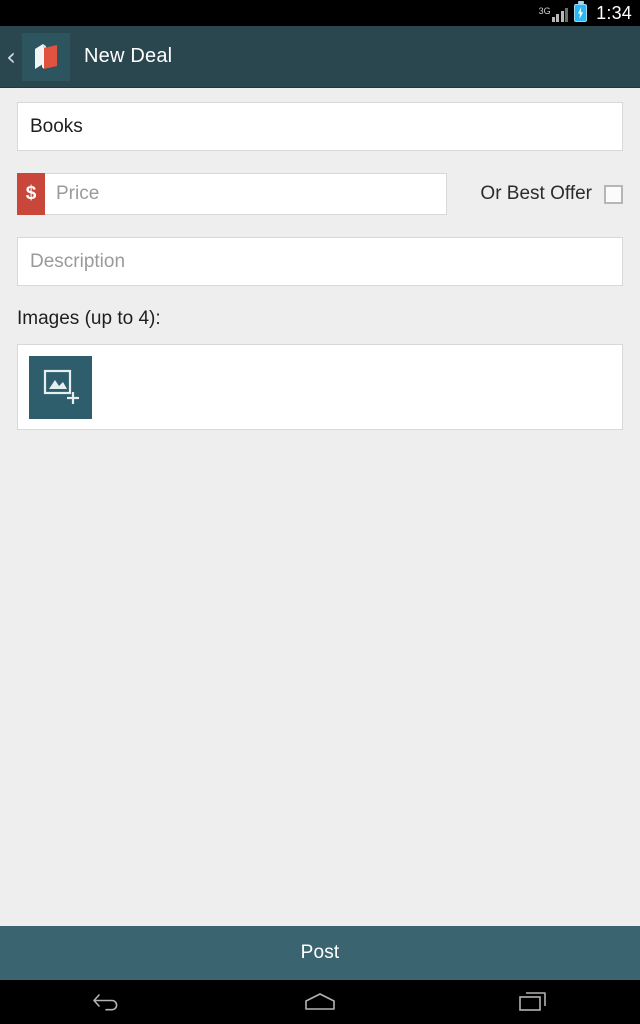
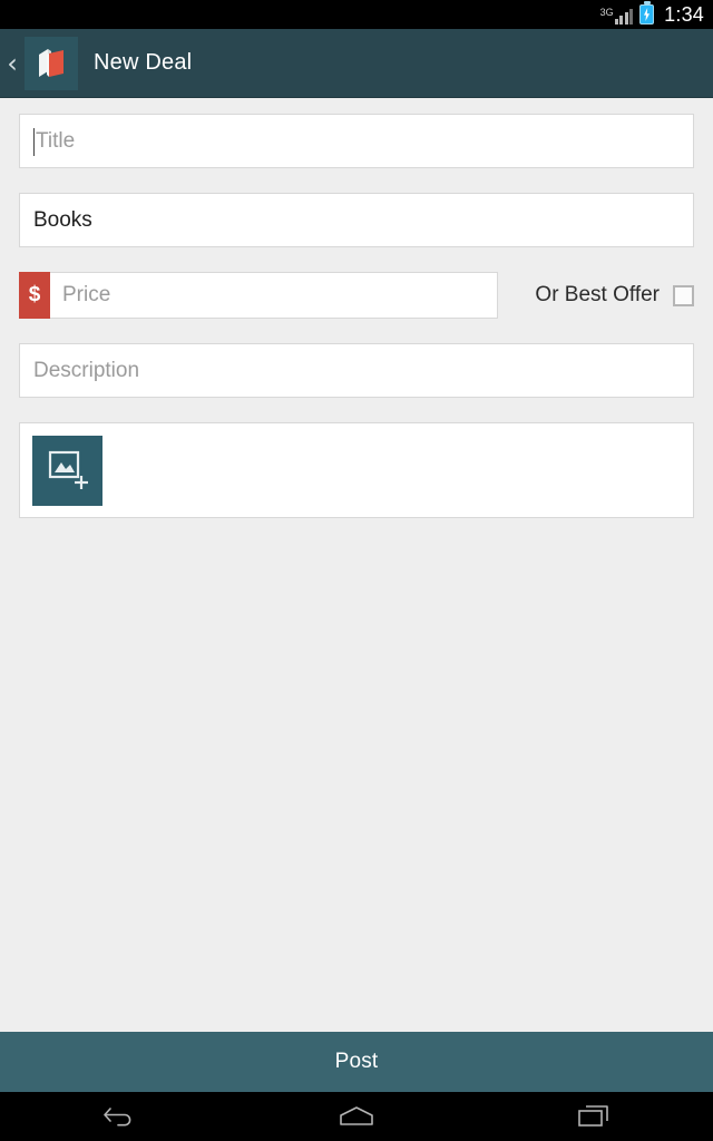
  3G
  1:34
  ‹
  New Deal
+ Title
  Books
  $
  Price
  Or Best Offer
  Description
- Images (up to 4):
  Post
